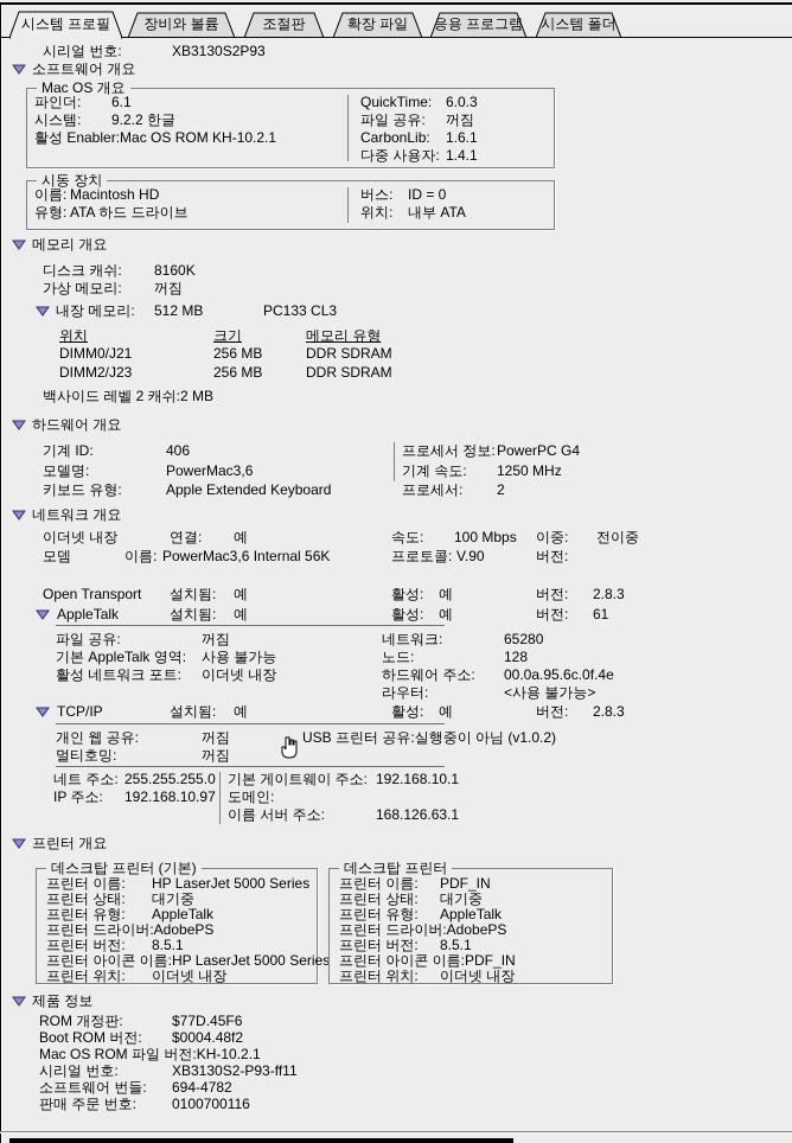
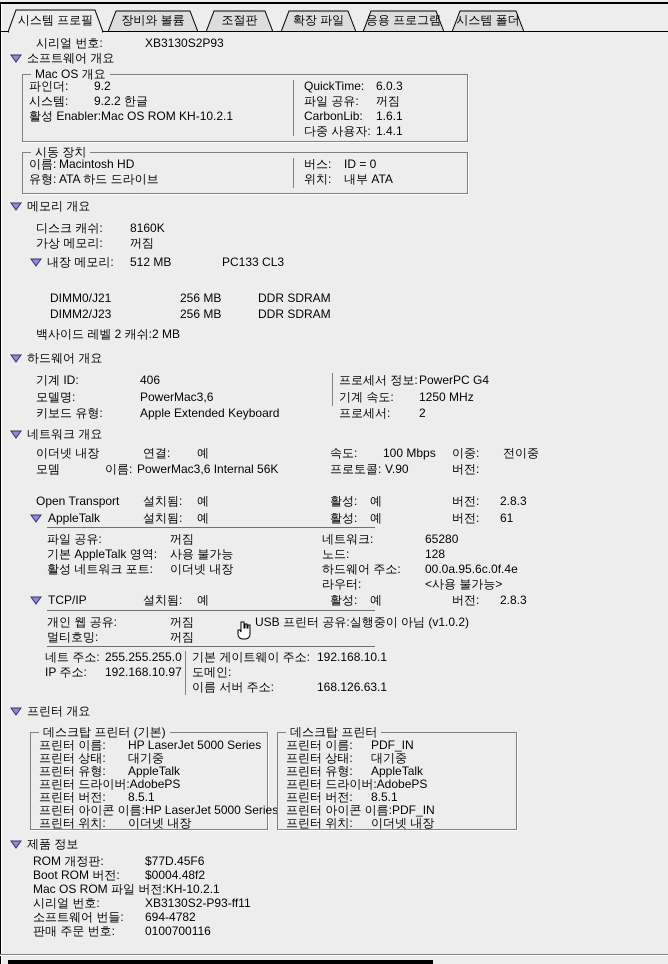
  시스템 프로필
  장비와 볼륨
  조절판
  확장 파일
  응용 프로그램
  시스템 폴더
  시리얼 번호:
  XB3130S2P93
  소프트웨어 개요
  Mac OS 개요
  파인더:
- 6.1
+ 9.2
  시스템:
  9.2.2 한글
  활성 Enabler:
  Mac OS ROM KH-10.2.1
  QuickTime:
  6.0.3
  파일 공유:
  꺼짐
  CarbonLib:
  1.6.1
  다중 사용자:
  1.4.1
  시동 장치
  이름:
  Macintosh HD
  유형:
  ATA 하드 드라이브
  버스:
  ID = 0
  위치:
  내부 ATA
  메모리 개요
  디스크 캐쉬:
  8160K
  가상 메모리:
  꺼짐
  내장 메모리:
  512 MB
  PC133 CL3
- 위치
- 크기
- 메모리 유형
  DIMM0/J21
  256 MB
  DDR SDRAM
  DIMM2/J23
  256 MB
  DDR SDRAM
  백사이드 레벨 2 캐쉬:
  2 MB
  하드웨어 개요
  기계 ID:
  406
  모델명:
  PowerMac3,6
  키보드 유형:
  Apple Extended Keyboard
  프로세서 정보:
  PowerPC G4
  기계 속도:
  1250 MHz
  프로세서:
  2
  네트워크 개요
  이더넷 내장
  연결:
  예
  속도:
  100 Mbps
  이중:
  전이중
  모뎀
  이름:
  PowerMac3,6 Internal 56K
  프로토콜:
  V.90
  버전:
  Open Transport
  설치됨:
  예
  활성:
  예
  버전:
  2.8.3
  AppleTalk
  설치됨:
  예
  활성:
  예
  버전:
  61
  파일 공유:
  꺼짐
  네트워크:
  65280
  기본 AppleTalk 영역:
  사용 불가능
  노드:
  128
  활성 네트워크 포트:
  이더넷 내장
  하드웨어 주소:
  00.0a.95.6c.0f.4e
  라우터:
  <사용 불가능>
  TCP/IP
  설치됨:
  예
  활성:
  예
  버전:
  2.8.3
  개인 웹 공유:
  꺼짐
  USB 프린터 공유:
  실행중이 아님 (v1.0.2)
  멀티호밍:
  꺼짐
  네트 주소:
  255.255.255.0
  IP 주소:
  192.168.10.97
  기본 게이트웨이 주소:
  192.168.10.1
  도메인:
  이름 서버 주소:
  168.126.63.1
  프린터 개요
  데스크탑 프린터 (기본)
  프린터 이름:
  HP LaserJet 5000 Series
  프린터 상태:
  대기중
  프린터 유형:
  AppleTalk
  프린터 드라이버:
  AdobePS
  프린터 버전:
  8.5.1
  프린터 아이콘 이름:
  HP LaserJet 5000 Series
  프린터 위치:
  이더넷 내장
  데스크탑 프린터
  프린터 이름:
  PDF_IN
  프린터 상태:
  대기중
  프린터 유형:
  AppleTalk
  프린터 드라이버:
  AdobePS
  프린터 버전:
  8.5.1
  프린터 아이콘 이름:
  PDF_IN
  프린터 위치:
  이더넷 내장
  제품 정보
  ROM 개정판:
  $77D.45F6
  Boot ROM 버전:
  $0004.48f2
  Mac OS ROM 파일 버전:
  KH-10.2.1
  시리얼 번호:
  XB3130S2-P93-ff11
  소프트웨어 번들:
  694-4782
  판매 주문 번호:
  0100700116
